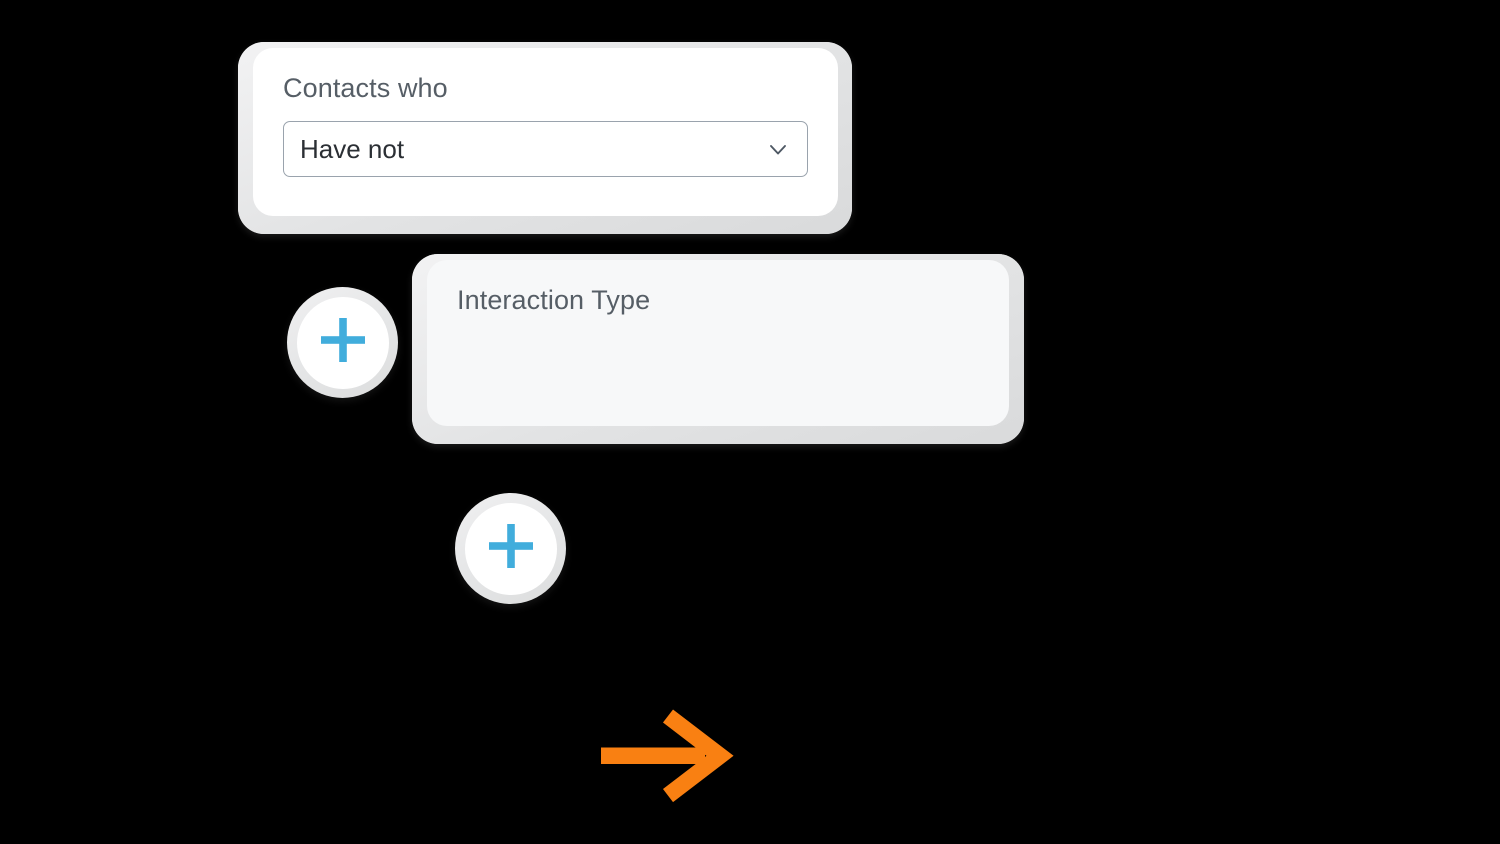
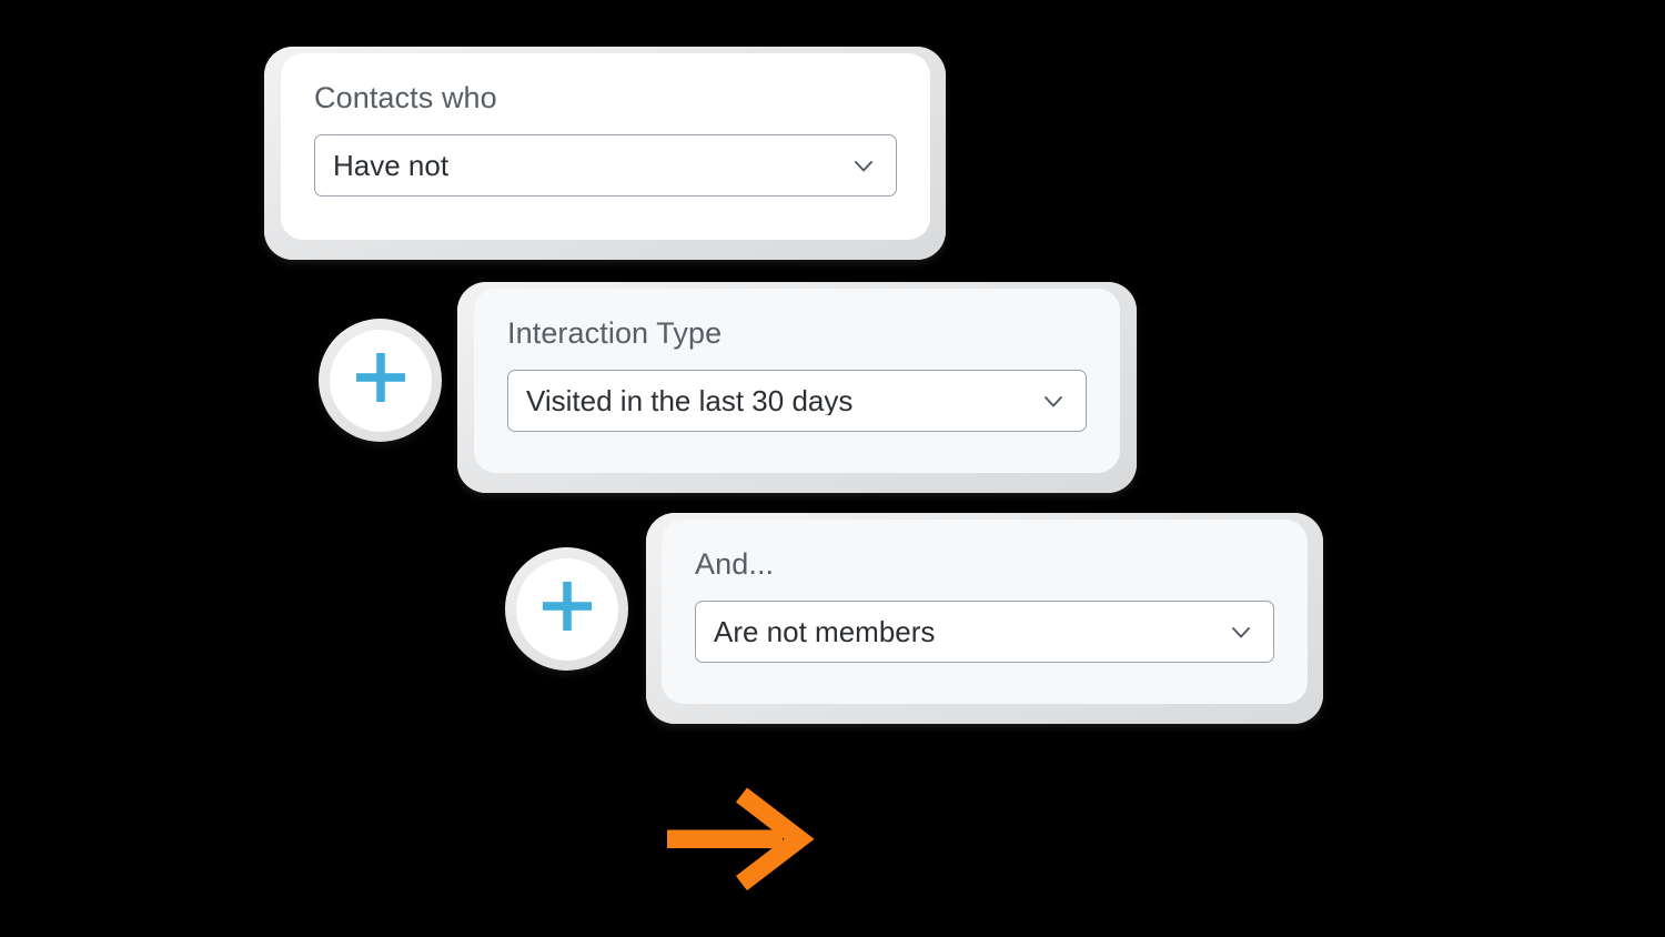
  Contacts who
  Have not
  Interaction Type
+ Visited in the last 30 days
+ And...
+ Are not members
